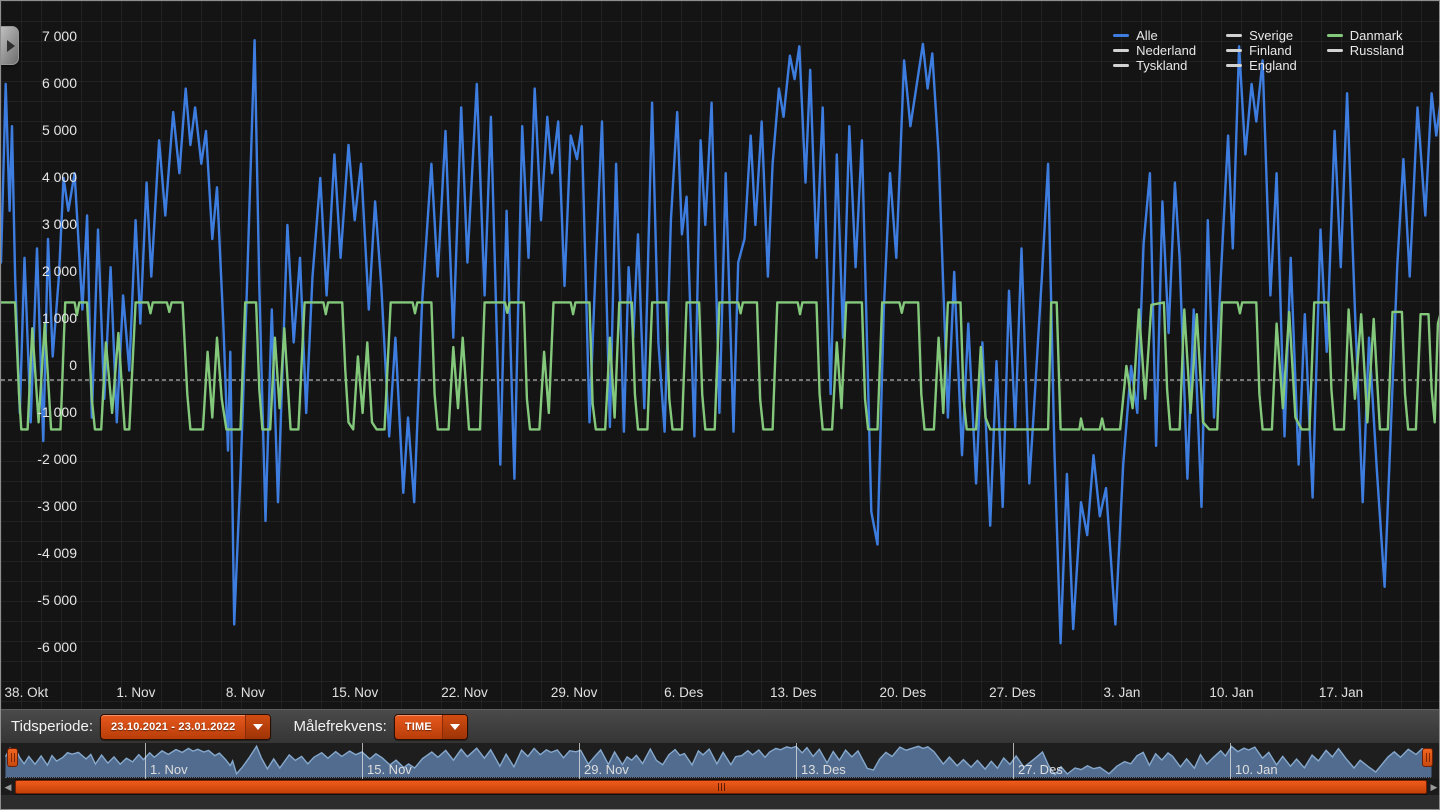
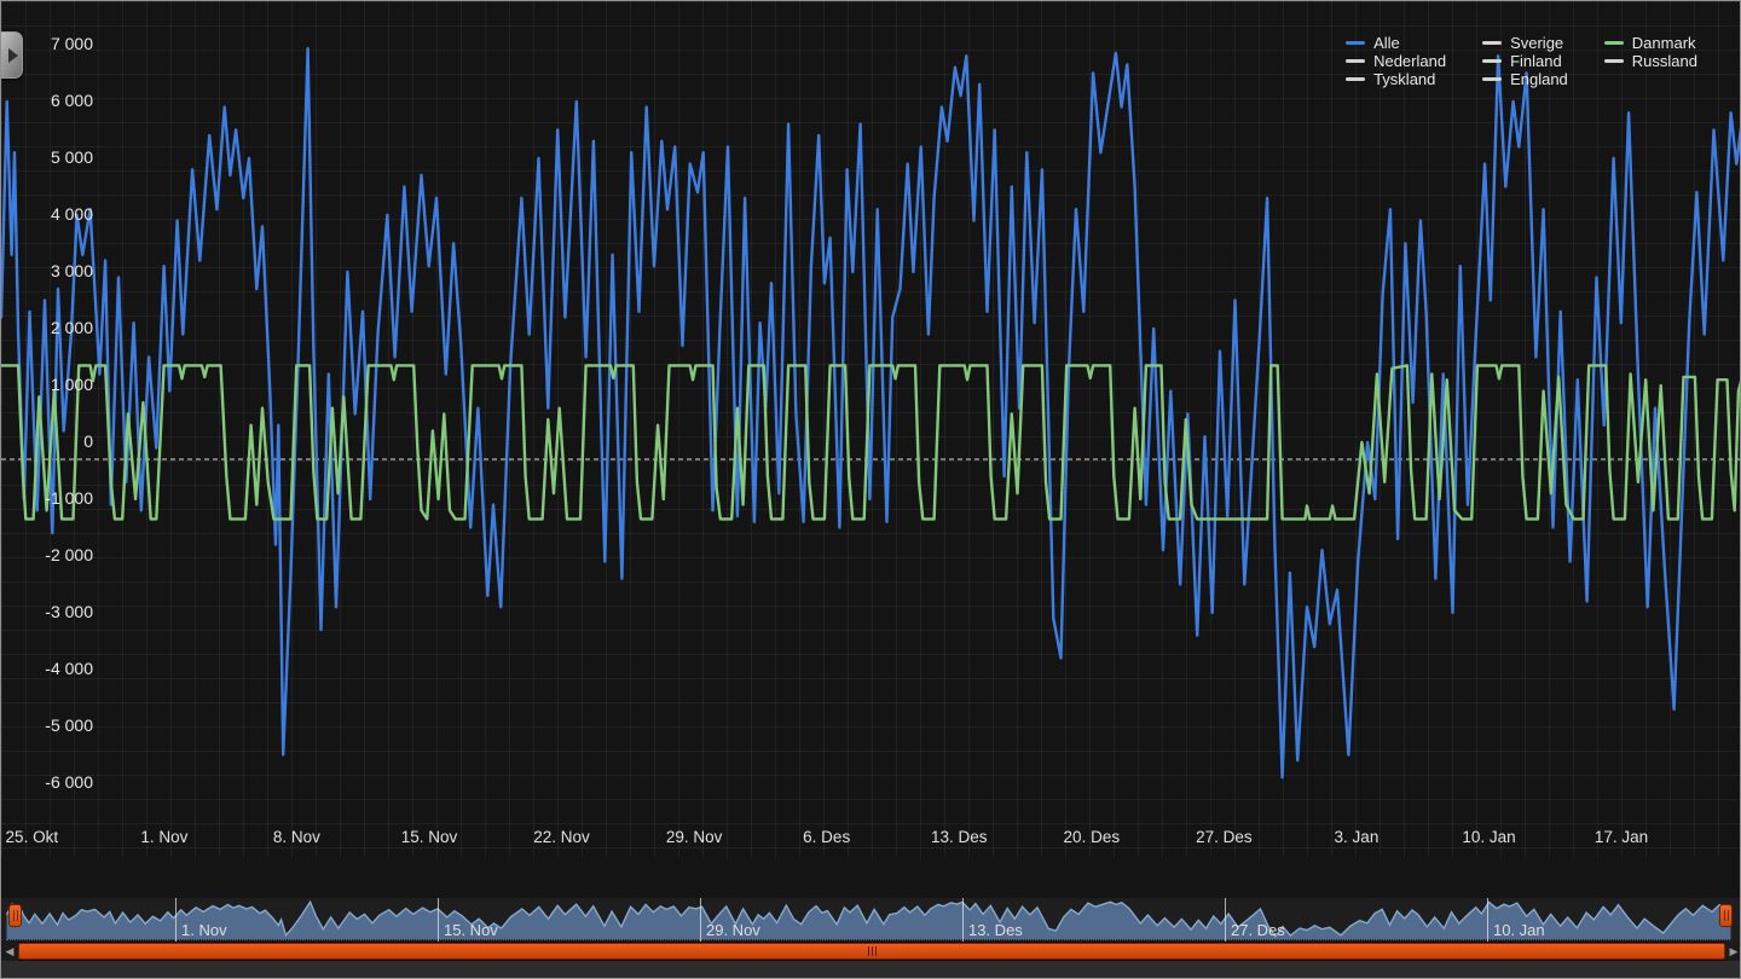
  7 000
  6 000
  5 000
  4 000
  3 000
  2 000
  1 000
  0
  -1 000
  -2 000
  -3 000
- -4 009
+ -4 000
  -5 000
  -6 000
- 38. Okt
+ 25. Okt
  1. Nov
  8. Nov
  15. Nov
  22. Nov
  29. Nov
  6. Des
  13. Des
  20. Des
  27. Des
  3. Jan
  10. Jan
  17. Jan
  Alle
  Nederland
  Tyskland
  Sverige
  Finland
  England
  Danmark
  Russland
- Tidsperiode:
- 23.10.2021 - 23.01.2022
- Målefrekvens:
- TIME
  1. Nov
  15. Nov
  29. Nov
  13. Des
  27. Des
  10. Jan
  ◀
  ▶
